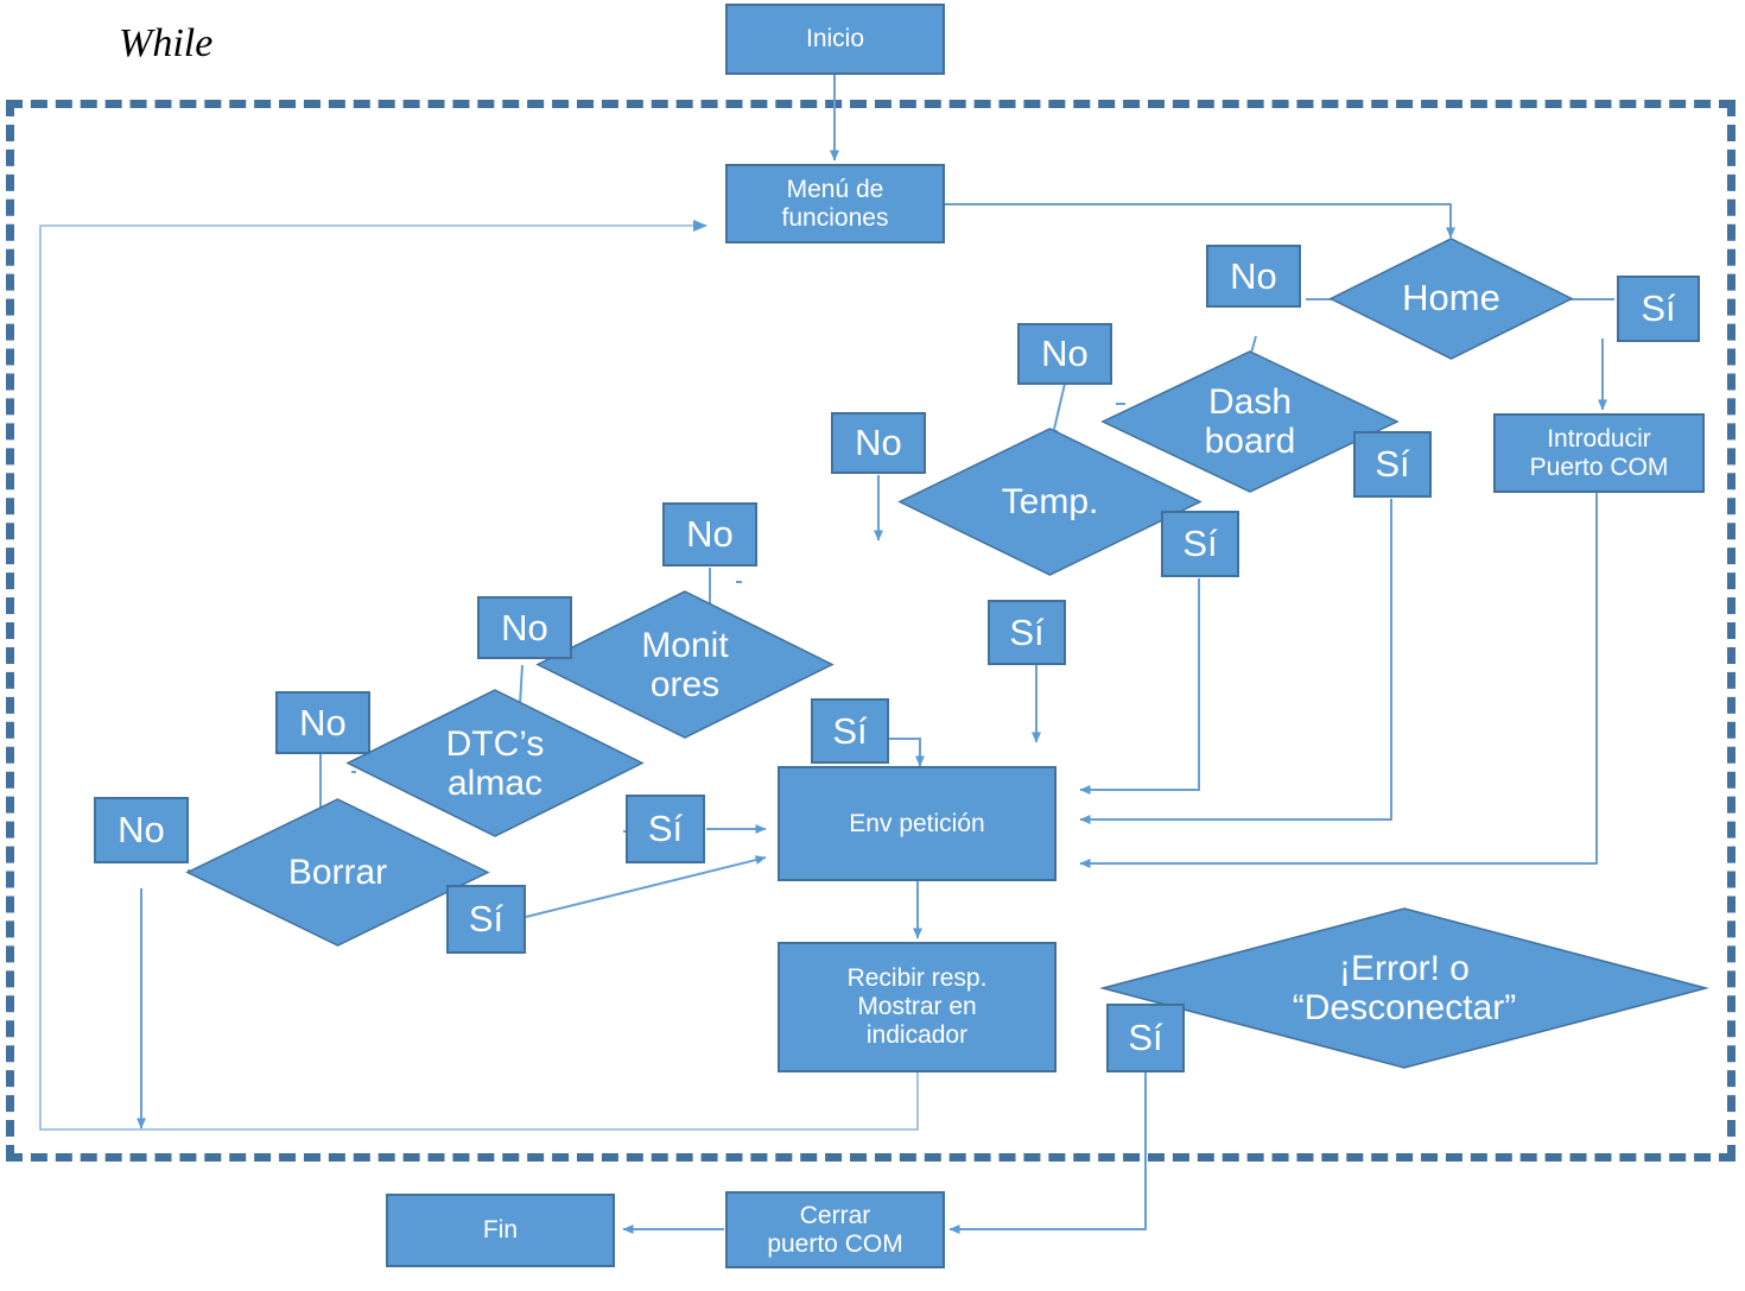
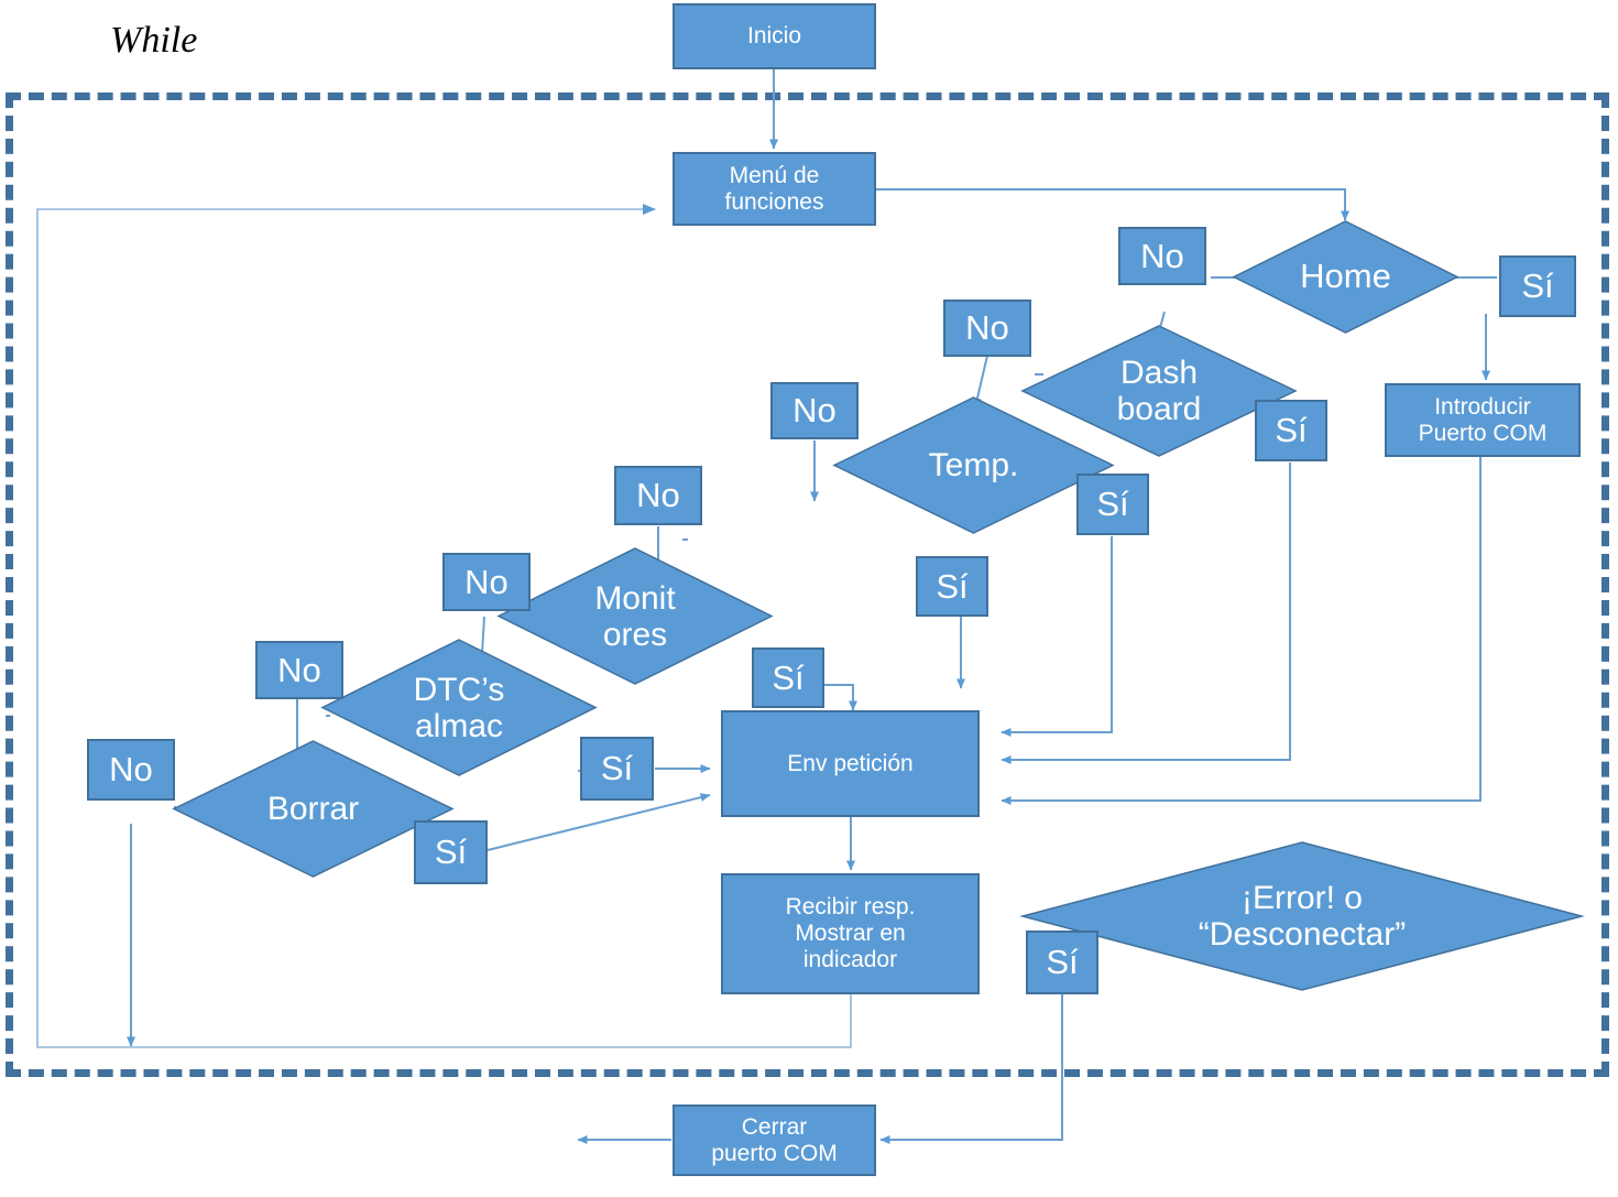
  While
  Inicio
  Menú de
  funciones
  Home
  Dash
  board
  Temp.
  Monit
  ores
  DTC’s
  almac
  Borrar
  Introducir
  Puerto COM
  Env petición
  Recibir resp.
  Mostrar en
  indicador
  ¡Error! o
  “Desconectar”
  Cerrar
  puerto COM
- Fin
  No
  Sí
  No
  Sí
  No
  Sí
  No
  Sí
  No
  Sí
  No
  Sí
  No
  Sí
  Sí
